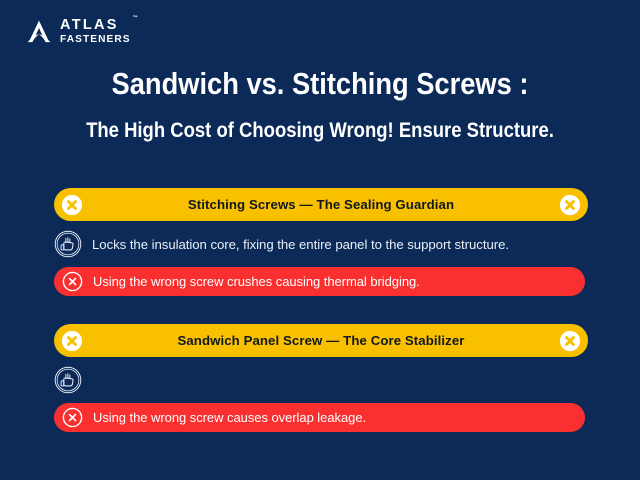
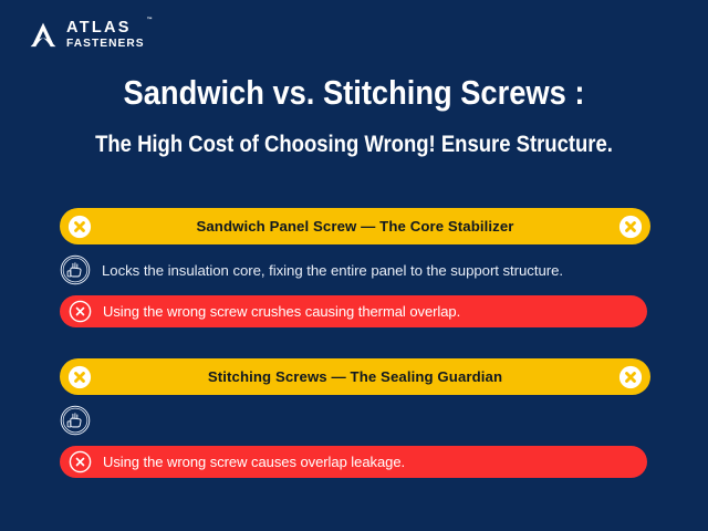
  ATLAS
  FASTENERS
  Sandwich vs. Stitching Screws :
  The High Cost of Choosing Wrong! Ensure Structure.
- Stitching Screws — The Sealing Guardian
+ Sandwich Panel Screw — The Core Stabilizer
  Locks the insulation core, fixing the entire panel to the support structure.
- Using the wrong screw crushes causing thermal bridging.
+ Using the wrong screw crushes causing thermal overlap.
- Sandwich Panel Screw — The Core Stabilizer
+ Stitching Screws — The Sealing Guardian
  Using the wrong screw causes overlap leakage.
